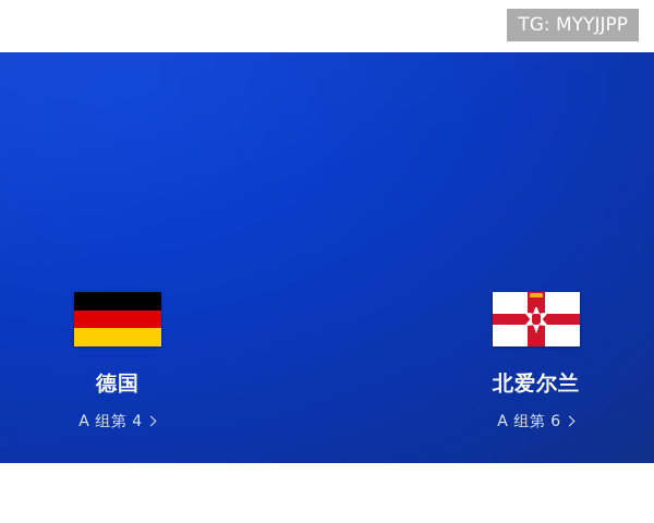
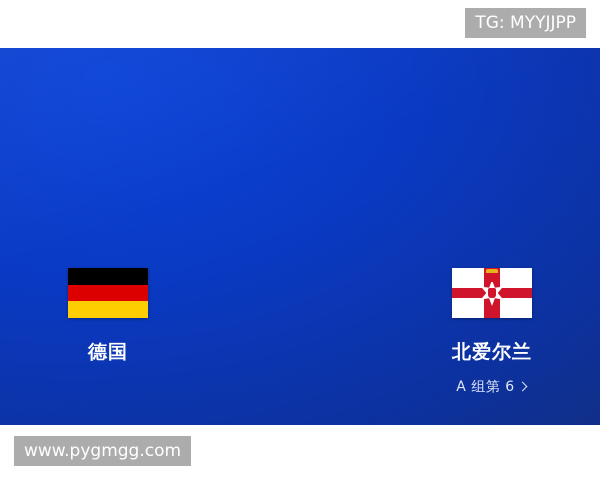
  德国
- A 组第 4
  北爱尔兰
  A 组第 6
  TG: MYYJJPP
+ www.pygmgg.com
